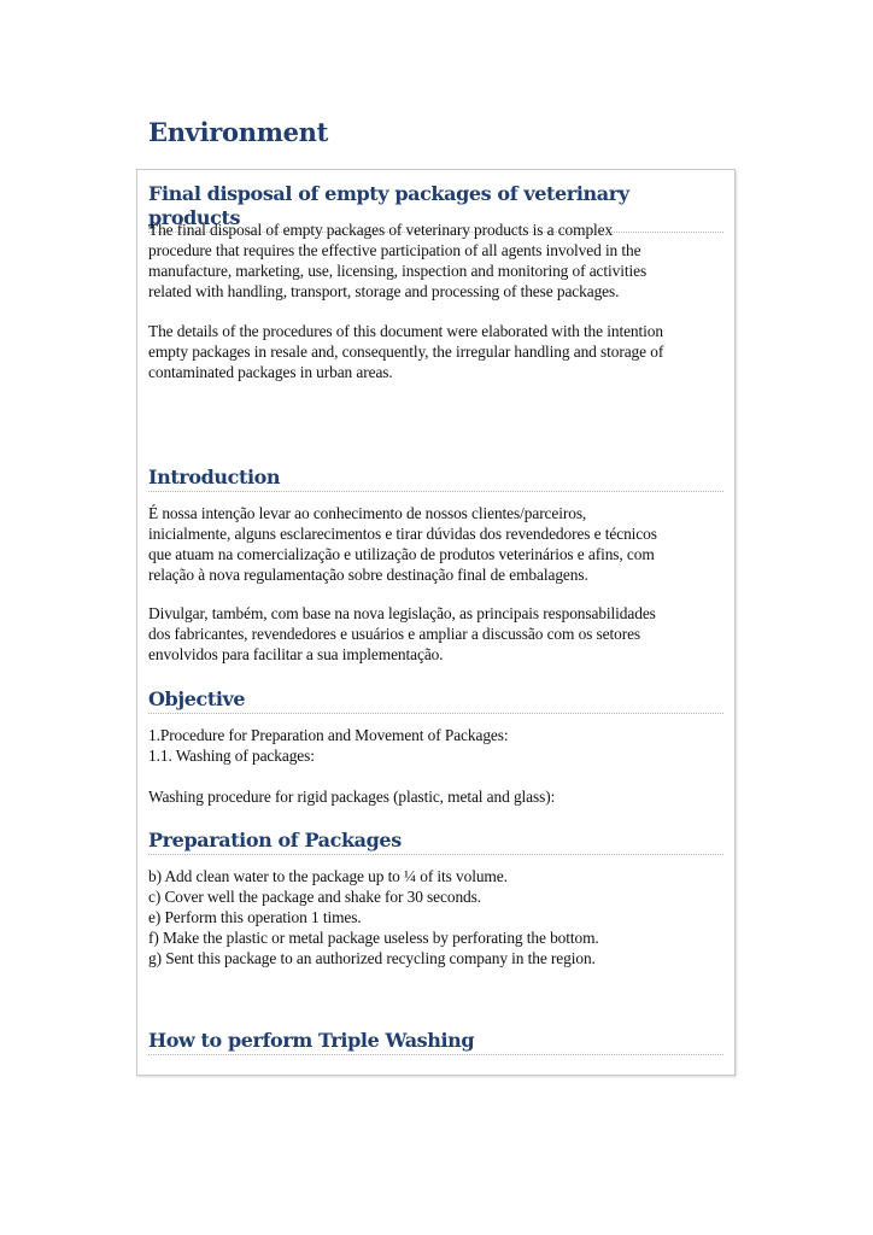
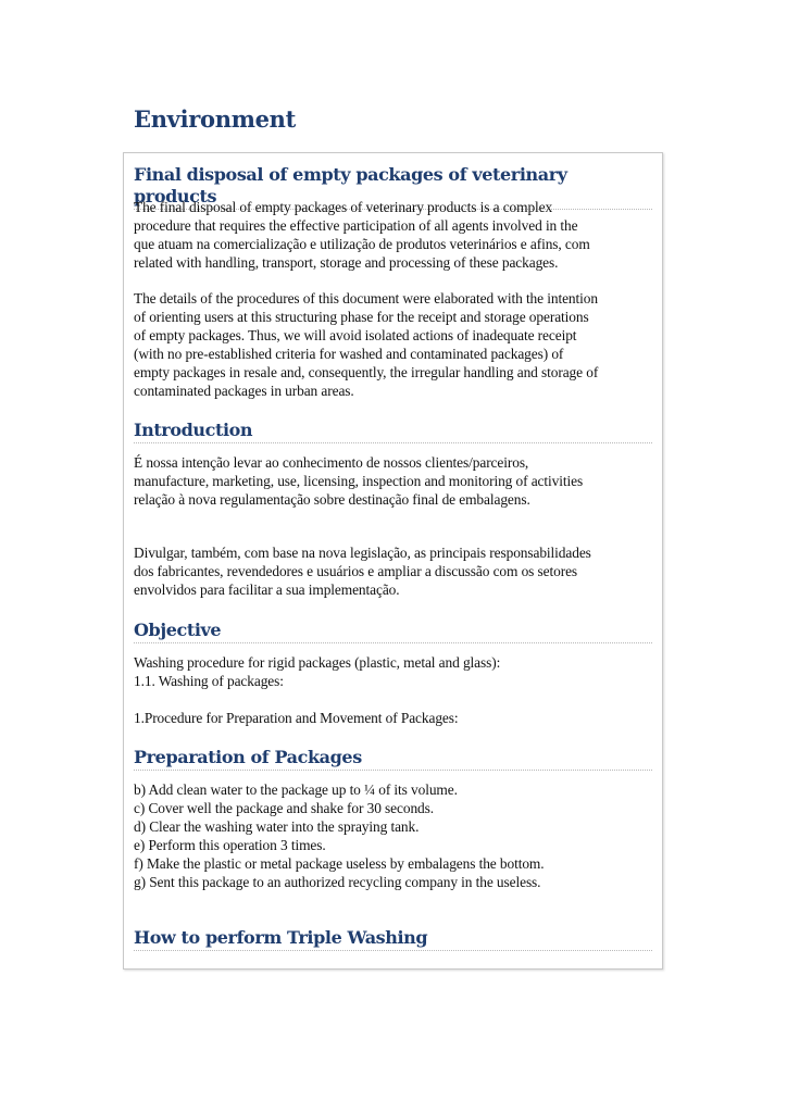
  Environment
  Final disposal of empty packages of veterinary products
  The final disposal of empty packages of veterinary products is a complex
  procedure that requires the effective participation of all agents involved in the
- manufacture, marketing, use, licensing, inspection and monitoring of activities
+ que atuam na comercialização e utilização de produtos veterinários e afins, com
  related with handling, transport, storage and processing of these packages.
  The details of the procedures of this document were elaborated with the intention
+ of orienting users at this structuring phase for the receipt and storage operations
+ of empty packages. Thus, we will avoid isolated actions of inadequate receipt
+ (with no pre-established criteria for washed and contaminated packages) of
  empty packages in resale and, consequently, the irregular handling and storage of
  contaminated packages in urban areas.
  Introduction
  É nossa intenção levar ao conhecimento de nossos clientes/parceiros,
- inicialmente, alguns esclarecimentos e tirar dúvidas dos revendedores e técnicos
- que atuam na comercialização e utilização de produtos veterinários e afins, com
+ manufacture, marketing, use, licensing, inspection and monitoring of activities
  relação à nova regulamentação sobre destinação final de embalagens.
  Divulgar, também, com base na nova legislação, as principais responsabilidades
  dos fabricantes, revendedores e usuários e ampliar a discussão com os setores
  envolvidos para facilitar a sua implementação.
  Objective
- 1.Procedure for Preparation and Movement of Packages:
+ Washing procedure for rigid packages (plastic, metal and glass):
  1.1. Washing of packages:
- Washing procedure for rigid packages (plastic, metal and glass):
+ 1.Procedure for Preparation and Movement of Packages:
  Preparation of Packages
  b) Add clean water to the package up to ¼ of its volume.
  c) Cover well the package and shake for 30 seconds.
+ d) Clear the washing water into the spraying tank.
- e) Perform this operation 1 times.
+ e) Perform this operation 3 times.
- f) Make the plastic or metal package useless by perforating the bottom.
+ f) Make the plastic or metal package useless by embalagens the bottom.
- g) Sent this package to an authorized recycling company in the region.
+ g) Sent this package to an authorized recycling company in the useless.
  How to perform Triple Washing
